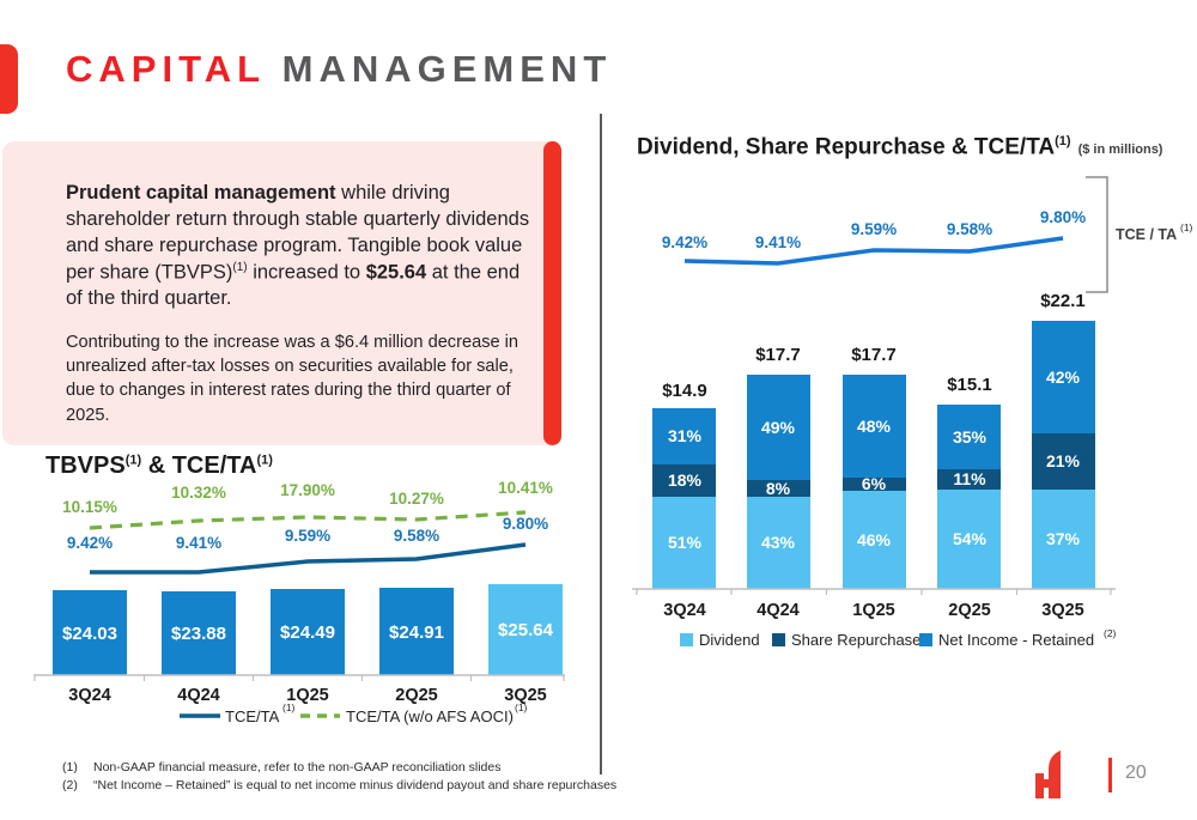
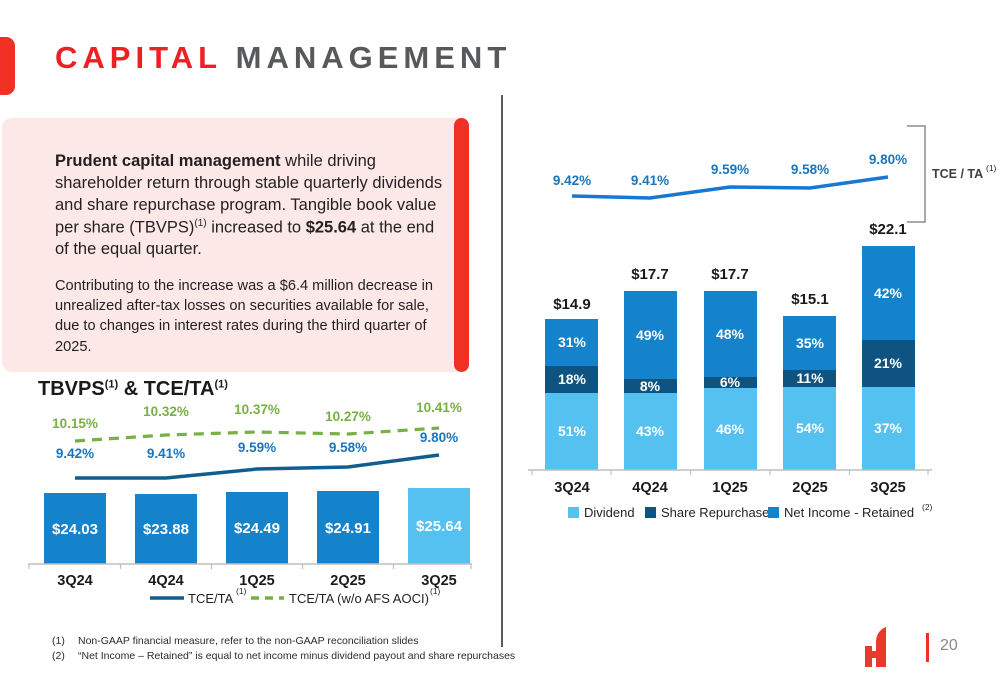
  CAPITAL MANAGEMENT
- Prudent capital management while driving shareholder return through stable quarterly dividends and share repurchase program. Tangible book value per share (TBVPS)(1) increased to $25.64 at the end of the third quarter.
+ Prudent capital management while driving shareholder return through stable quarterly dividends and share repurchase program. Tangible book value per share (TBVPS)(1) increased to $25.64 at the end of the equal quarter.
  Contributing to the increase was a $6.4 million decrease in unrealized after-tax losses on securities available for sale, due to changes in interest rates during the third quarter of 2025.
  TBVPS(1) & TCE/TA(1)
  10.15%
  10.32%
- 17.90%
+ 10.37%
  10.27%
  10.41%
  9.42%
  9.41%
  9.59%
  9.58%
  9.80%
  $24.03
  $23.88
  $24.49
  $24.91
  $25.64
  3Q24
  4Q24
  1Q25
  2Q25
  3Q25
  TCE/TA
  (1)
  TCE/TA (w/o AFS AOCI)
  (1)
- Dividend, Share Repurchase & TCE/TA(1)($ in millions)
  9.42%
  9.41%
  9.59%
  9.58%
  9.80%
  TCE / TA
  (1)
  31%
  18%
  51%
  49%
  8%
  43%
  48%
  6%
  46%
  35%
  11%
  54%
  42%
  21%
  37%
  $14.9
  $17.7
  $17.7
  $15.1
  $22.1
  3Q24
  4Q24
  1Q25
  2Q25
  3Q25
  Dividend
  Share Repurchase
  Net Income - Retained
  (2)
  (1)
  Non-GAAP financial measure, refer to the non-GAAP reconciliation slides
  (2)
  “Net Income – Retained” is equal to net income minus dividend payout and share repurchases
  20
